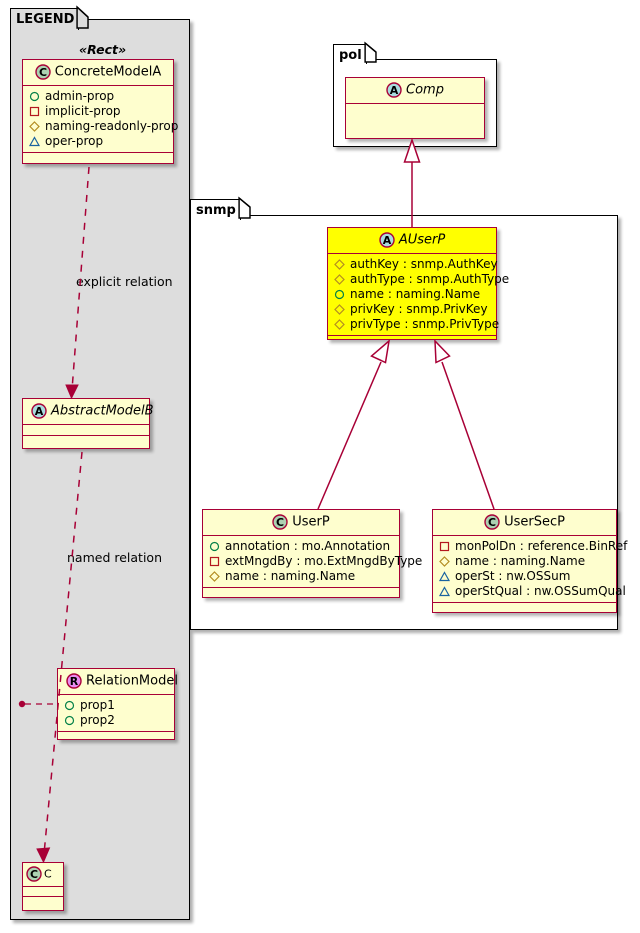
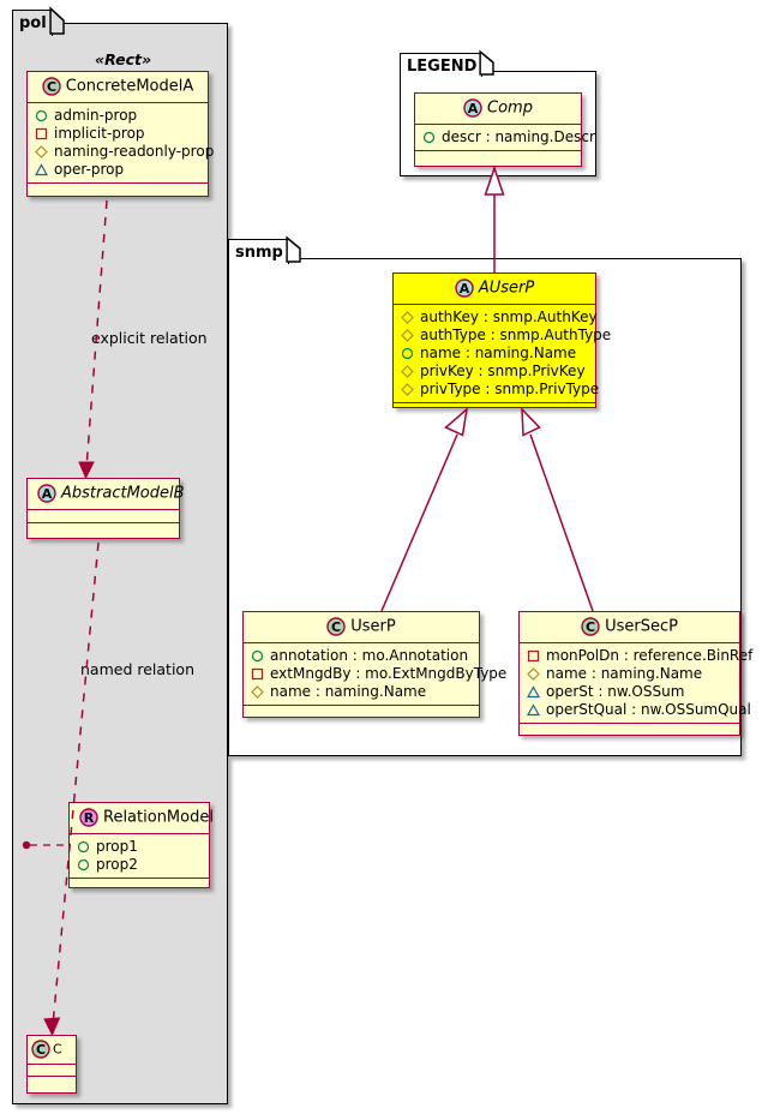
- LEGEND
+ pol
  «Rect»
  C
  ConcreteModelA
  admin-prop
  implicit-prop
  naming-readonly-prop
  oper-prop
  A
  AbstractModelB
  R
  RelationModel
  prop1
  prop2
  C
  C
  xplicit relation
  named relation
- pol
+ LEGEND
  A
  Comp
+ descr : naming.Descr
  snmp
  A
  AUserP
  authKey : snmp.AuthKey
  authType : snmp.AuthType
  name : naming.Name
  privKey : snmp.PrivKey
  privType : snmp.PrivType
  C
  UserP
  annotation : mo.Annotation
  extMngdBy : mo.ExtMngdByType
  name : naming.Name
  C
  UserSecP
  monPolDn : reference.BinRef
  name : naming.Name
  operSt : nw.OSSum
  operStQual : nw.OSSumQual
